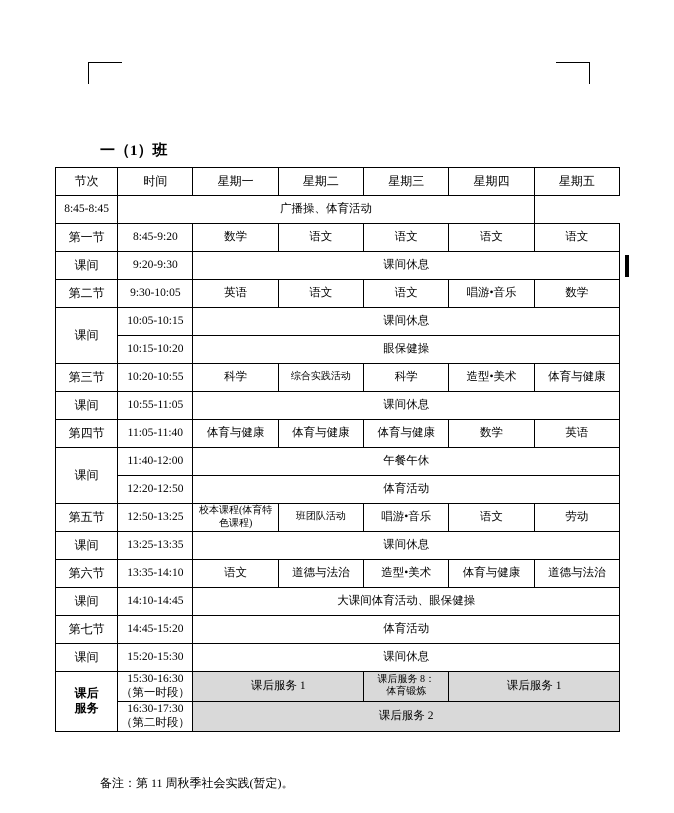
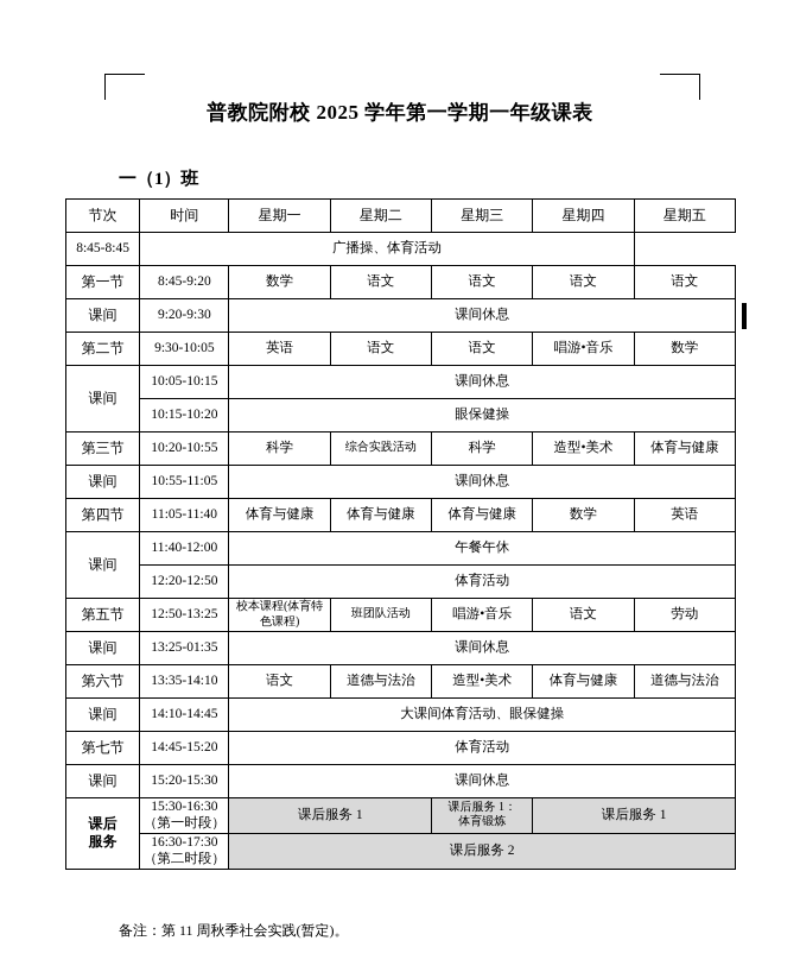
+ 普教院附校 2025 学年第一学期一年级课表
  一（1）班
  节次	时间	星期一	星期二	星期三	星期四	星期五
  8:45-8:45	广播操、体育活动
  第一节	8:45-9:20	数学	语文	语文	语文	语文
  课间	9:20-9:30	课间休息
  第二节	9:30-10:05	英语	语文	语文	唱游•音乐	数学
  课间	10:05-10:15	课间休息
  10:15-10:20	眼保健操
  第三节	10:20-10:55	科学	综合实践活动	科学	造型•美术	体育与健康
  课间	10:55-11:05	课间休息
  第四节	11:05-11:40	体育与健康	体育与健康	体育与健康	数学	英语
  课间	11:40-12:00	午餐午休
  12:20-12:50	体育活动
  第五节	12:50-13:25	校本课程(体育特色课程)	班团队活动	唱游•音乐	语文	劳动
- 课间	13:25-13:35	课间休息
+ 课间	13:25-01:35	课间休息
  第六节	13:35-14:10	语文	道德与法治	造型•美术	体育与健康	道德与法治
  课间	14:10-14:45	大课间体育活动、眼保健操
  第七节	14:45-15:20	体育活动
  课间	15:20-15:30	课间休息
- 课后 服务	15:30-16:30 （第一时段）	课后服务 1	课后服务 8： 体育锻炼	课后服务 1
+ 课后 服务	15:30-16:30 （第一时段）	课后服务 1	课后服务 1： 体育锻炼	课后服务 1
  16:30-17:30 （第二时段）	课后服务 2
  备注：第 11 周秋季社会实践(暂定)。
